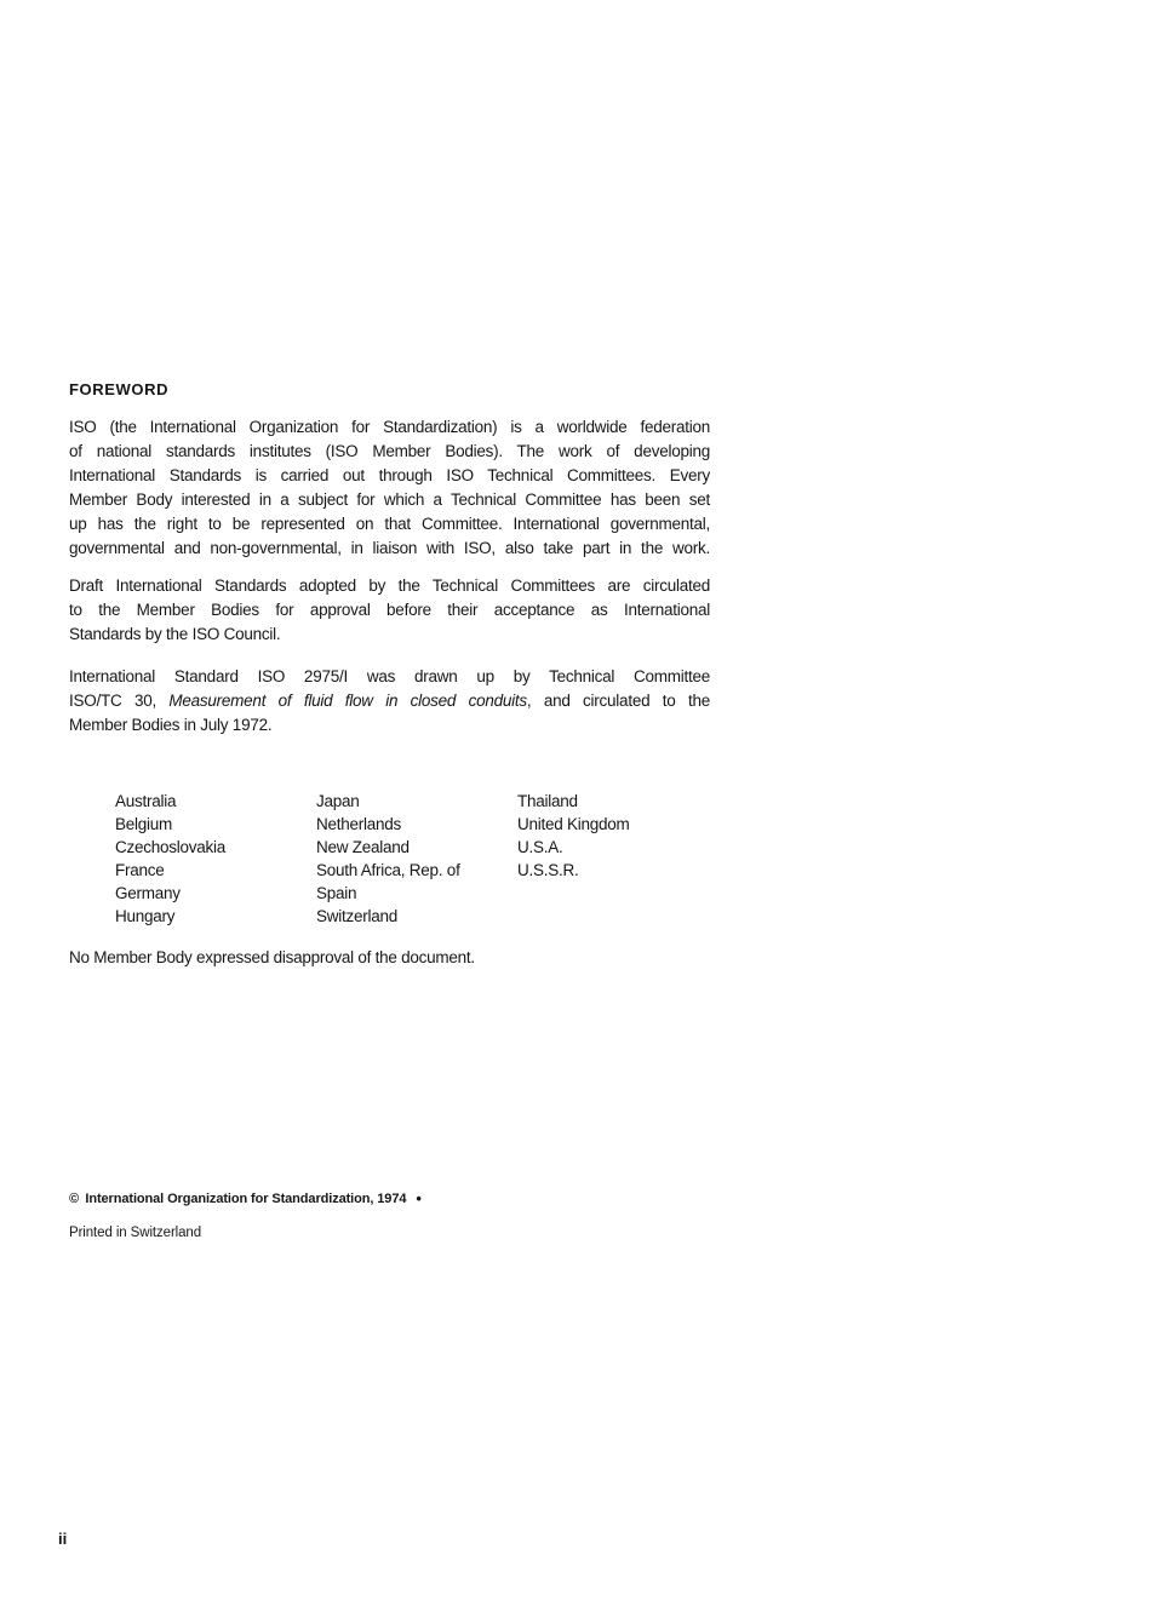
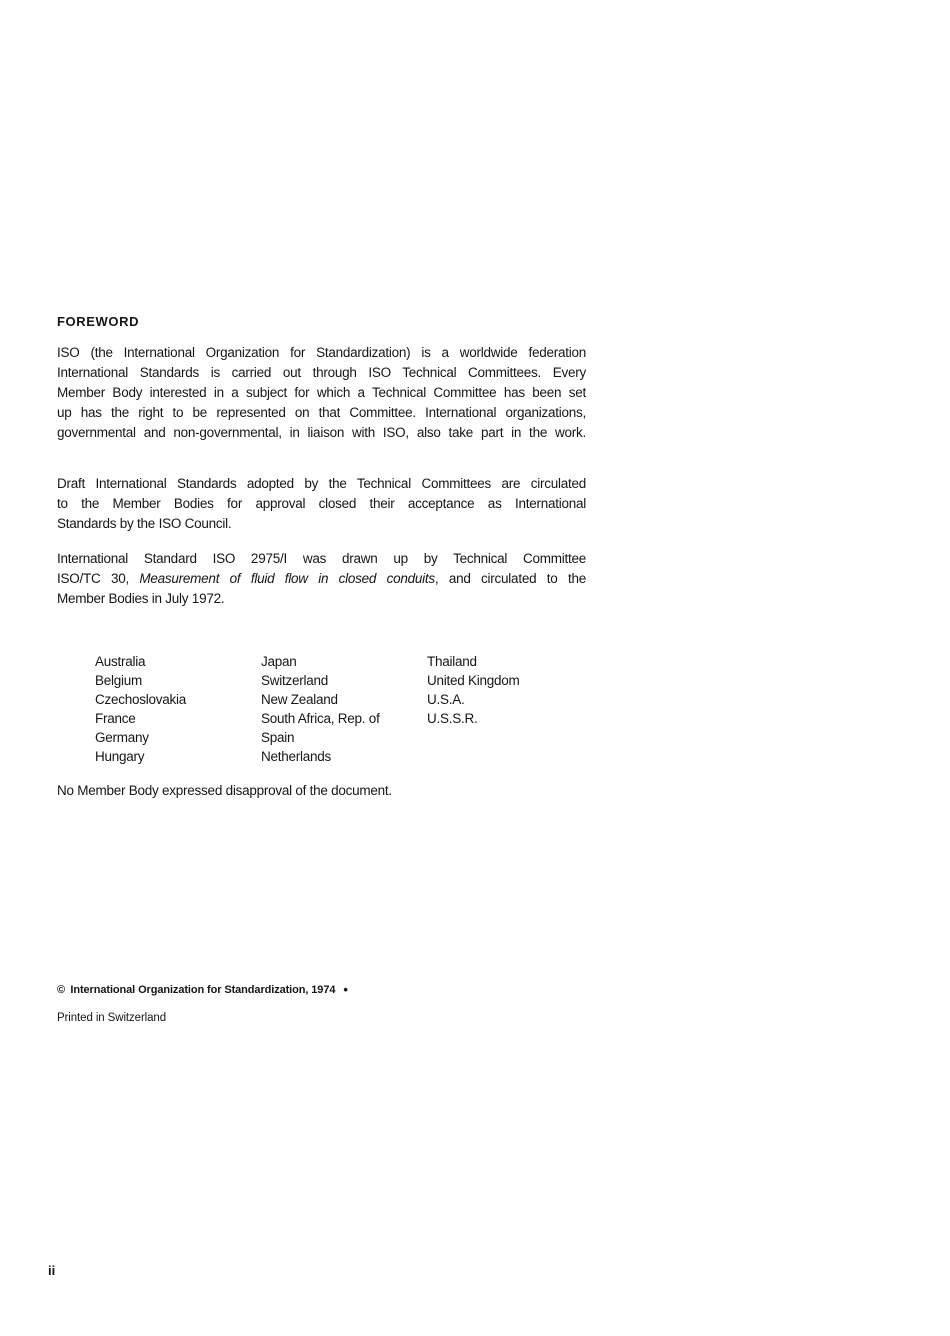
  FOREWORD
  ISO (the International Organization for Standardization) is a worldwide federation
- of national standards institutes (ISO Member Bodies). The work of developing
  International Standards is carried out through ISO Technical Committees. Every
  Member Body interested in a subject for which a Technical Committee has been set
- up has the right to be represented on that Committee. International governmental,
+ up has the right to be represented on that Committee. International organizations,
  governmental and non-governmental, in liaison with ISO, also take part in the work.
  Draft International Standards adopted by the Technical Committees are circulated
- to the Member Bodies for approval before their acceptance as International
+ to the Member Bodies for approval closed their acceptance as International
  Standards by the ISO Council.
  International Standard ISO 2975/I was drawn up by Technical Committee
  ISO/TC 30, Measurement of fluid flow in closed conduits, and circulated to the
  Member Bodies in July 1972.
  Australia
  Belgium
  Czechoslovakia
  France
  Germany
  Hungary
  Japan
- Netherlands
+ Switzerland
  New Zealand
  South Africa, Rep. of
  Spain
- Switzerland
+ Netherlands
  Thailand
  United Kingdom
  U.S.A.
  U.S.S.R.
  No Member Body expressed disapproval of the document.
  © International Organization for Standardization, 1974 •
  Printed in Switzerland
  ii
